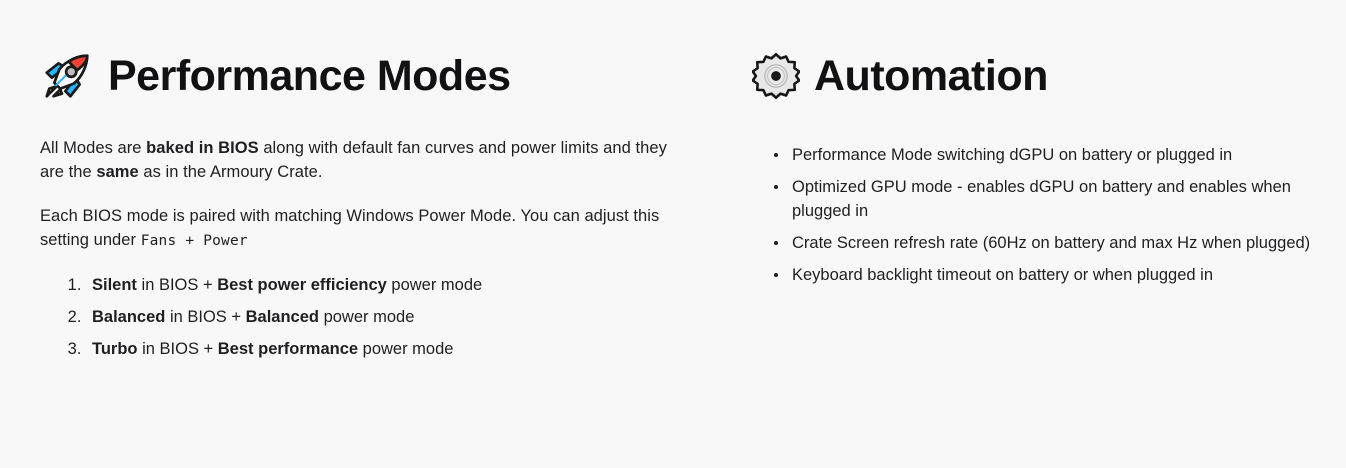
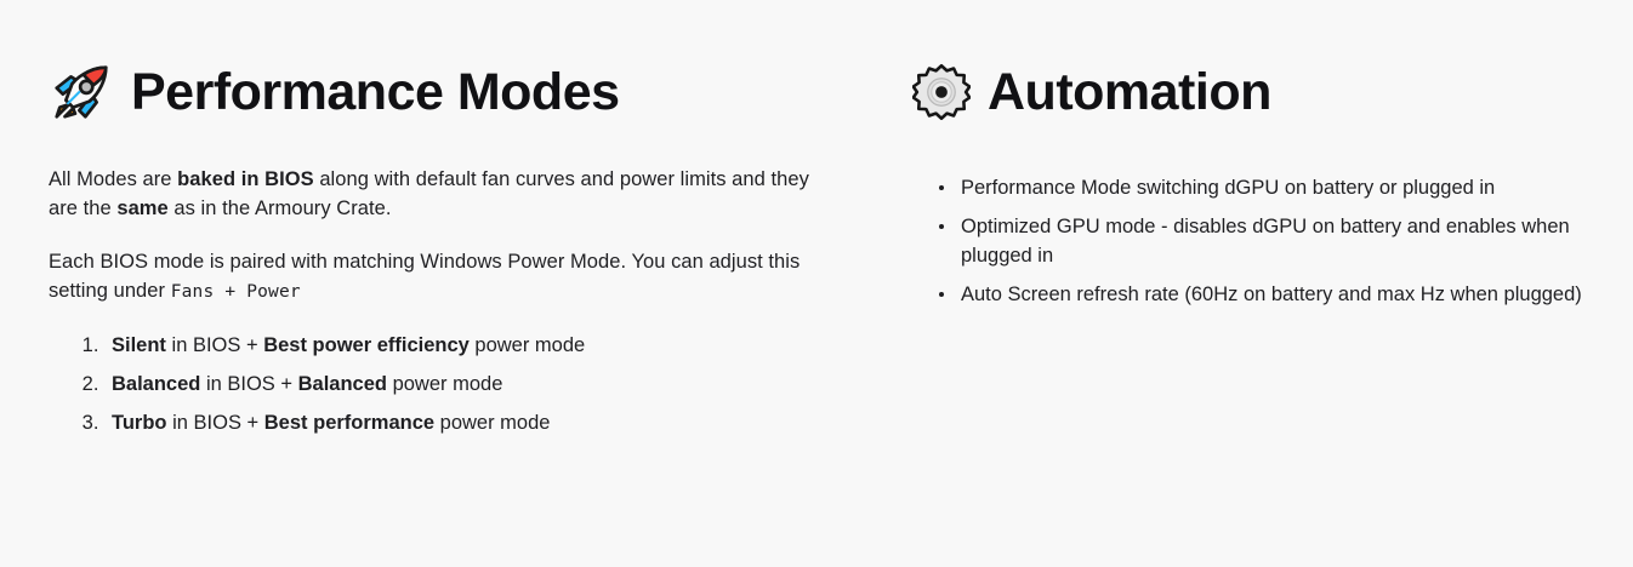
  Performance Modes
  All Modes are baked in BIOS along with default fan curves and power limits and they are the same as in the Armoury Crate.
  Each BIOS mode is paired with matching Windows Power Mode. You can adjust this setting under Fans + Power
  Silent in BIOS + Best power efficiency power mode
  Balanced in BIOS + Balanced power mode
  Turbo in BIOS + Best performance power mode
  Automation
  Performance Mode switching dGPU on battery or plugged in
- Optimized GPU mode - enables dGPU on battery and enables when plugged in
+ Optimized GPU mode - disables dGPU on battery and enables when plugged in
- Crate Screen refresh rate (60Hz on battery and max Hz when plugged)
+ Auto Screen refresh rate (60Hz on battery and max Hz when plugged)
- Keyboard backlight timeout on battery or when plugged in
